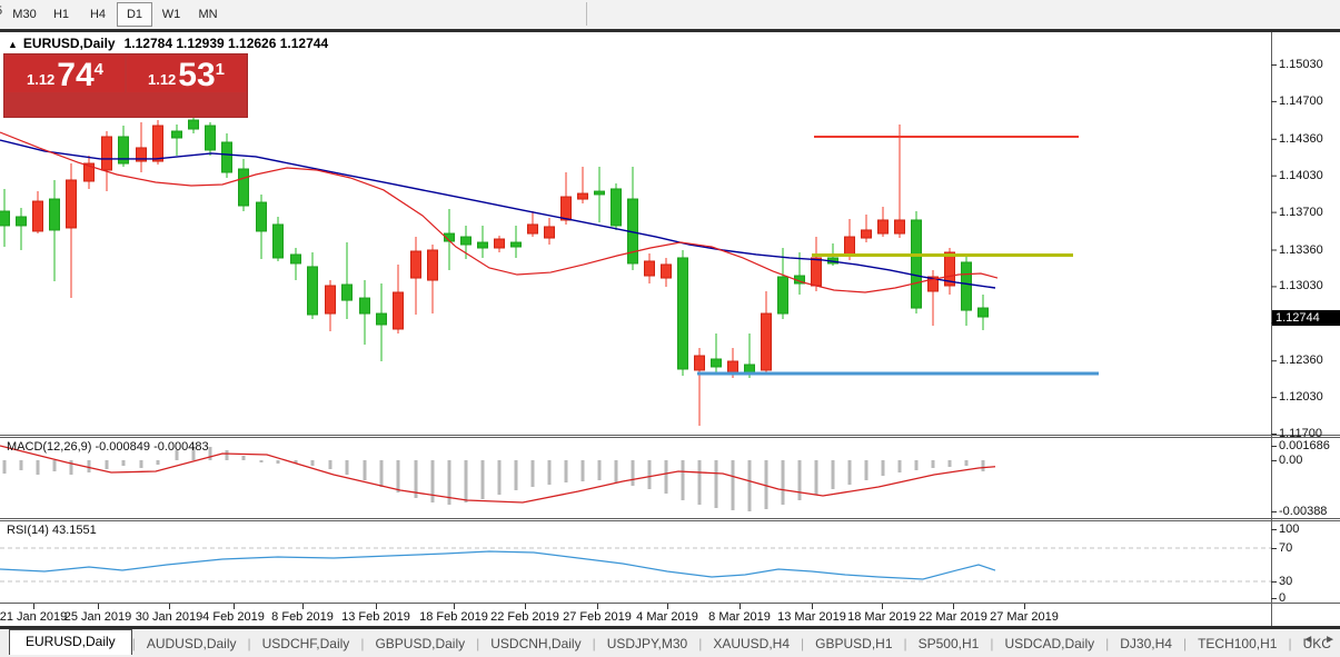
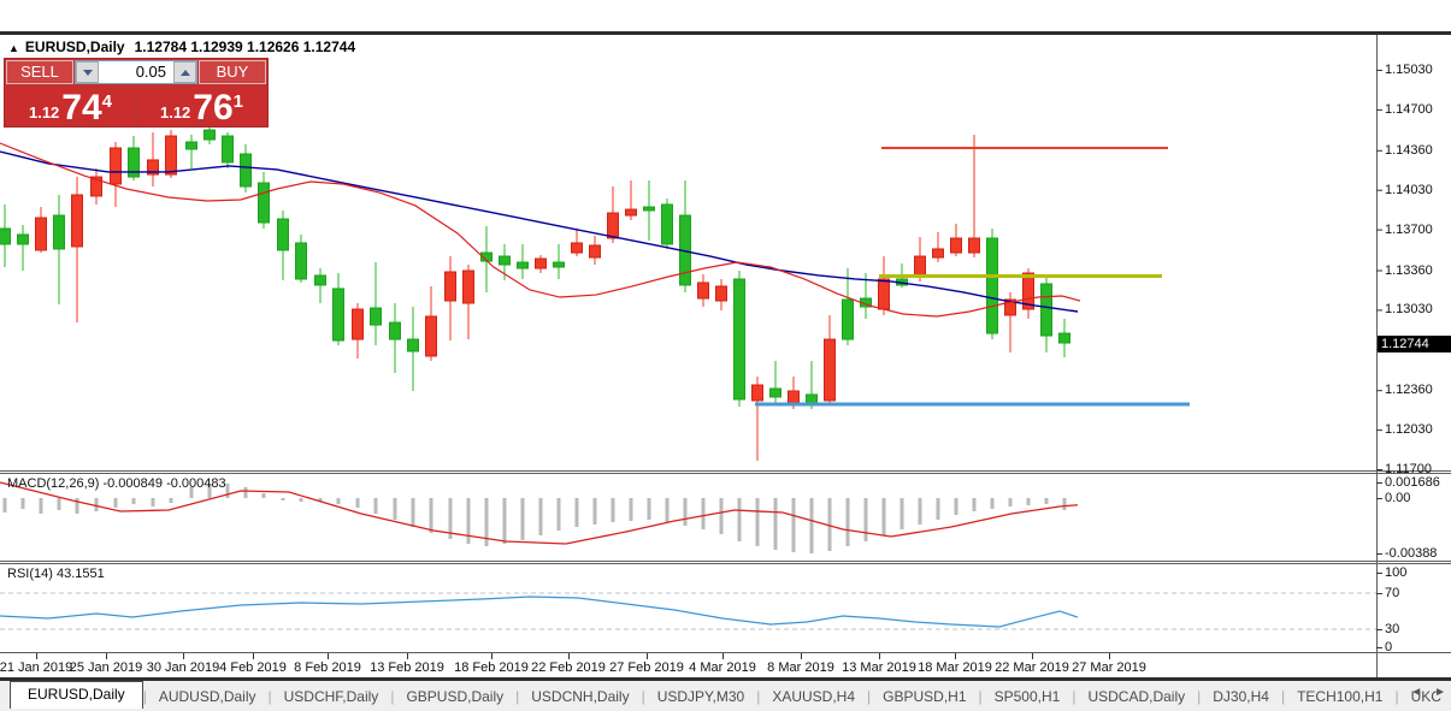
- M30
- H1
- H4
- D1
- W1
- MN
  ▲ EURUSD,Daily 1.12784 1.12939 1.12626 1.12744
+ SELL
+ 0.05
+ BUY
  1.12
  74
  4
  1.12
- 53
+ 76
  1
  MACD(12,26,9) -0.000849 -0.000483
  RSI(14) 43.1551
  1.12744
  1.15030
  1.14700
  1.14360
  1.14030
  1.13700
  1.13360
  1.13030
  1.12360
  1.12030
  1.11700
  0.001686
  0.00
  -0.00388
  100
  70
  30
  0
  21 Jan 2019
  25 Jan 2019
  30 Jan 2019
  4 Feb 2019
  8 Feb 2019
  13 Feb 2019
  18 Feb 2019
  22 Feb 2019
  27 Feb 2019
  4 Mar 2019
  8 Mar 2019
  13 Mar 2019
  18 Mar 2019
  22 Mar 2019
  27 Mar 2019
  EURUSD,Daily
  |
  AUDUSD,Daily
  |
  USDCHF,Daily
  |
  GBPUSD,Daily
  |
  USDCNH,Daily
  |
  USDJPY,M30
  |
  XAUUSD,H4
  |
  GBPUSD,H1
  |
  SP500,H1
  |
  USDCAD,Daily
  |
  DJ30,H4
  |
  TECH100,H1
  |
  UKC
  ◄
  ►
